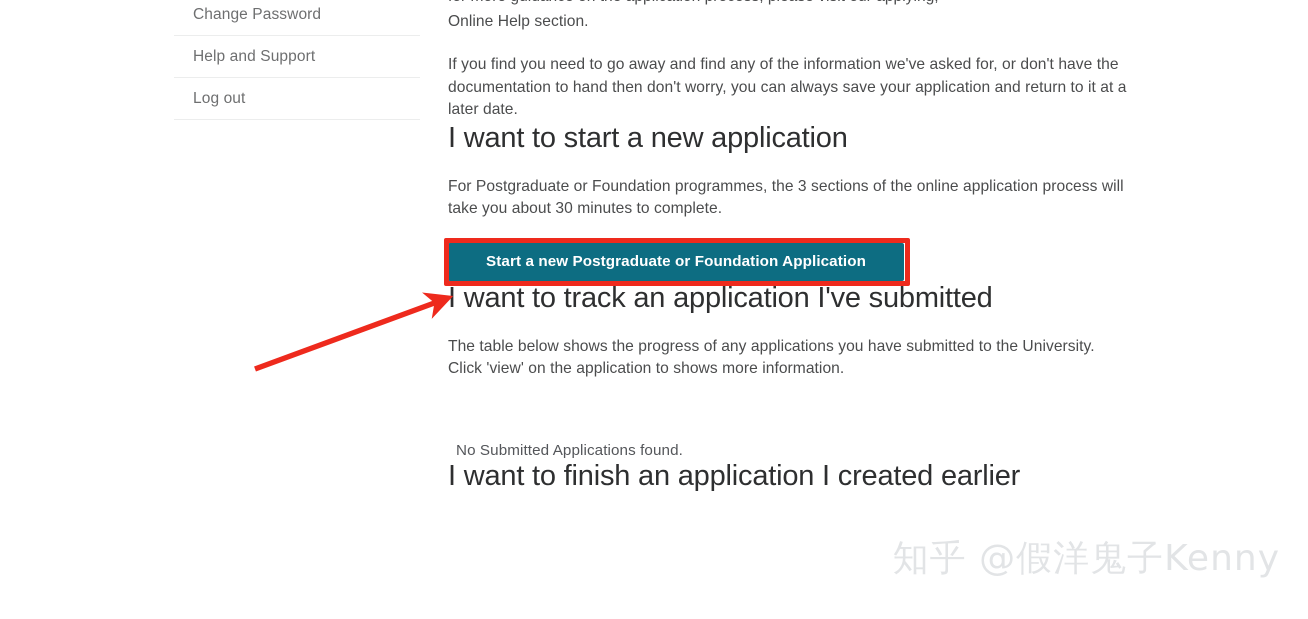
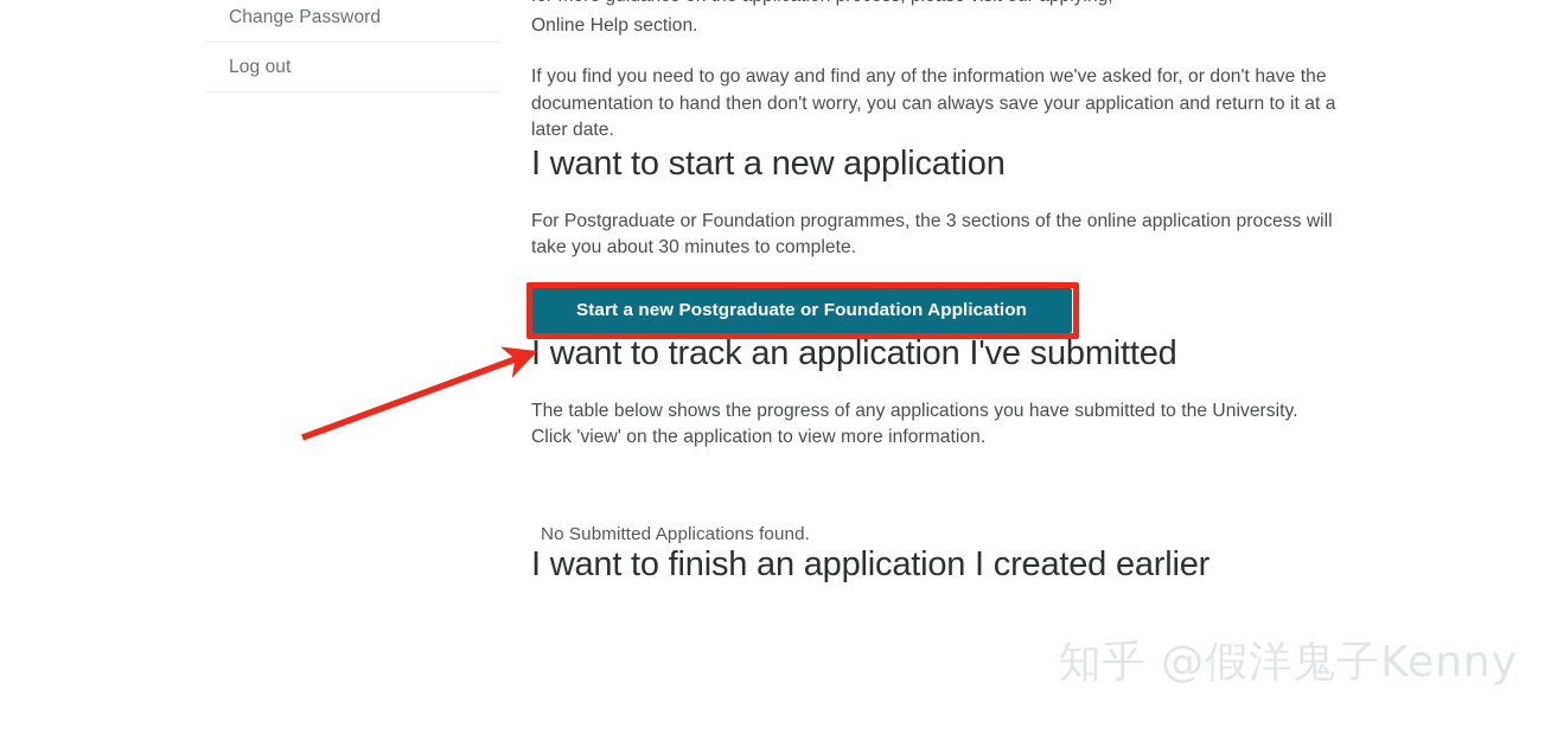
  Change Password
- Help and Support
  Log out
  Online Help section.
  If you find you need to go away and find any of the information we've asked for, or don't have the documentation to hand then don't worry, you can always save your application and return to it at a later date.
  I want to start a new application
  For Postgraduate or Foundation programmes, the 3 sections of the online application process will take you about 30 minutes to complete.
  Start a new Postgraduate or Foundation Application
  I want to track an application I've submitted
- The table below shows the progress of any applications you have submitted to the University. Click 'view' on the application to shows more information.
+ The table below shows the progress of any applications you have submitted to the University. Click 'view' on the application to view more information.
  No Submitted Applications found.
  I want to finish an application I created earlier
  知乎 @假洋鬼子Kenny
